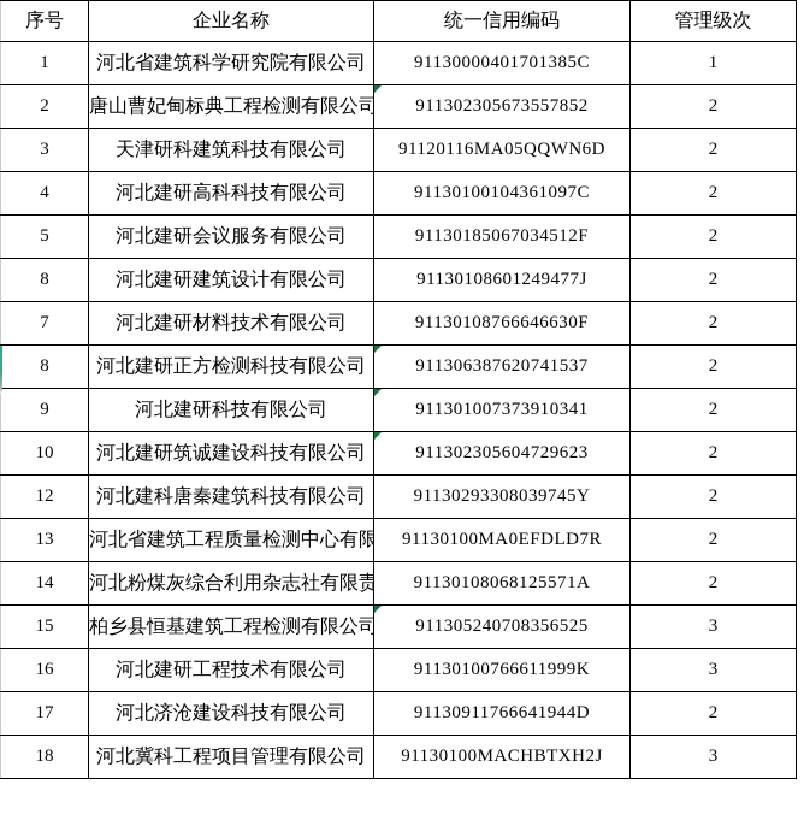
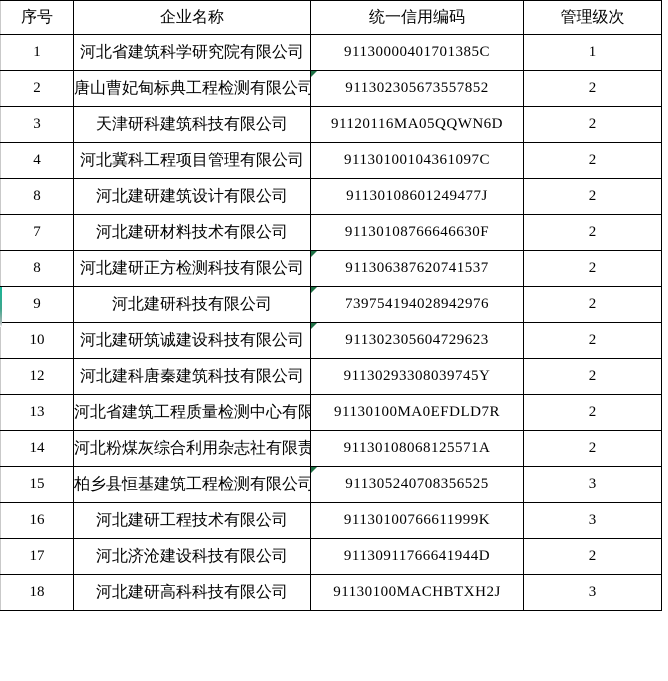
  序号	企业名称	统一信用编码	管理级次
  1	河北省建筑科学研究院有限公司	91130000401701385C	1
  2	唐山曹妃甸标典工程检测有限公司	911302305673557852	2
  3	天津研科建筑科技有限公司	91120116MA05QQWN6D	2
- 4	河北建研高科科技有限公司	91130100104361097C	2
+ 4	河北冀科工程项目管理有限公司	91130100104361097C	2
- 5	河北建研会议服务有限公司	91130185067034512F	2
  8	河北建研建筑设计有限公司	91130108601249477J	2
  7	河北建研材料技术有限公司	91130108766646630F	2
  8	河北建研正方检测科技有限公司	911306387620741537	2
- 9	河北建研科技有限公司	911301007373910341	2
+ 9	河北建研科技有限公司	739754194028942976	2
  10	河北建研筑诚建设科技有限公司	911302305604729623	2
  12	河北建科唐秦建筑科技有限公司	91130293308039745Y	2
  13	河北省建筑工程质量检测中心有限	91130100MA0EFDLD7R	2
  14	河北粉煤灰综合利用杂志社有限责	91130108068125571A	2
  15	柏乡县恒基建筑工程检测有限公司	911305240708356525	3
  16	河北建研工程技术有限公司	91130100766611999K	3
  17	河北济沧建设科技有限公司	91130911766641944D	2
- 18	河北冀科工程项目管理有限公司	91130100MACHBTXH2J	3
+ 18	河北建研高科科技有限公司	91130100MACHBTXH2J	3
